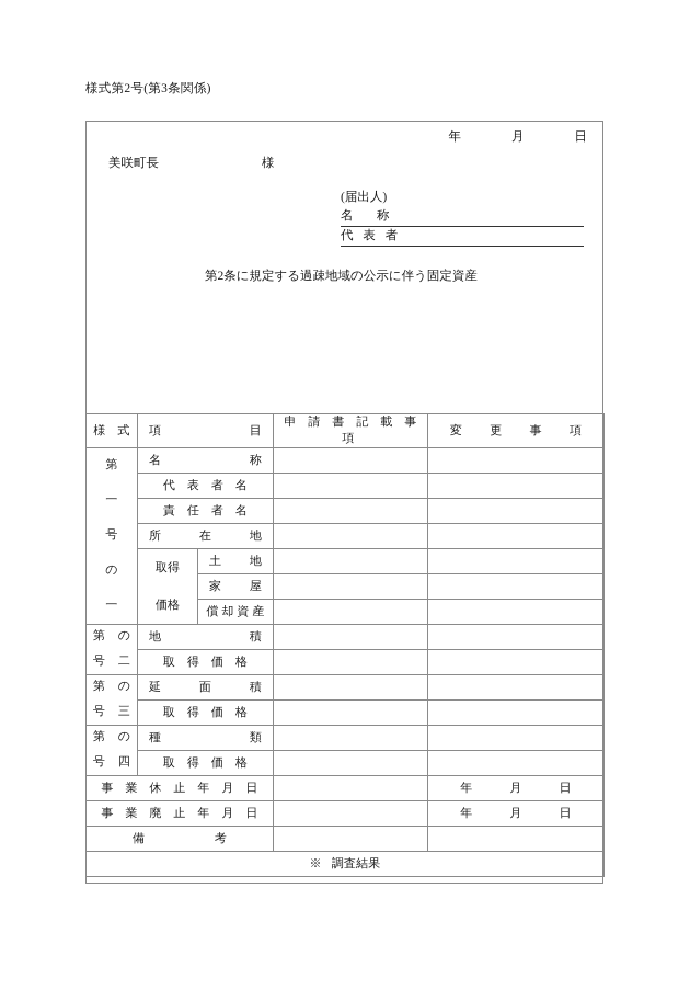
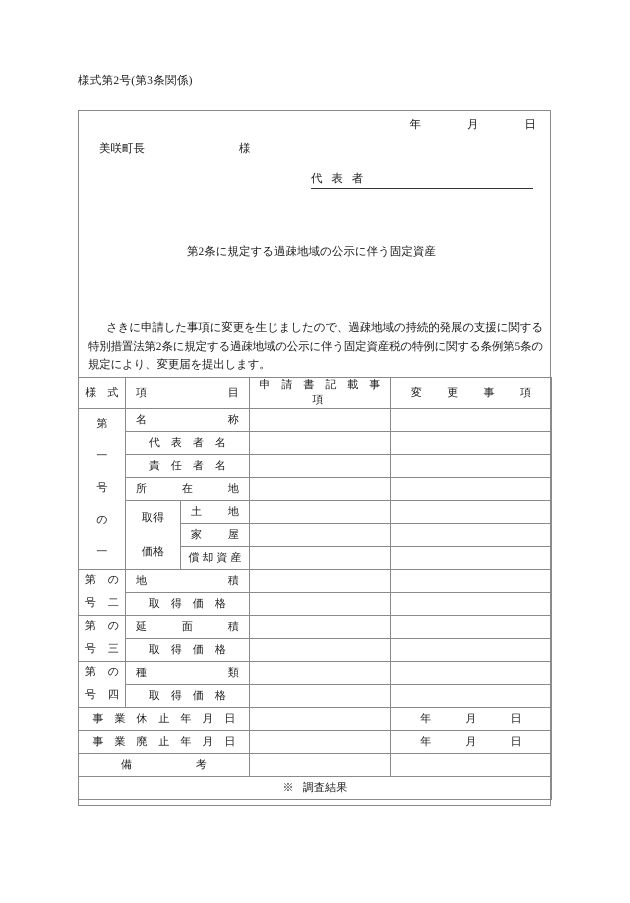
  様式第2号(第3条関係)
  年 月 日
  美咲町長 様
- (届出人)
- 名 称
  代 表 者
  第2条に規定する過疎地域の公示に伴う固定資産
+ さきに申請した事項に変更を生じましたので、過疎地域の持続的発展の支援に関する特別措置法第2条に規定する過疎地域の公示に伴う固定資産税の特例に関する条例第5条の規定により、変更届を提出します。
  様 式	項 目	申 請 書 記 載 事 項	変 更 事 項
  第 一 号 の 一	名 称
  代 表 者 名
  責 任 者 名
  所 在 地
  取得 価格	土 地
  家 屋
  償 却 資 産
  第 の 号 二	地 積
  取 得 価 格
  第 の 号 三	延 面 積
  取 得 価 格
  第 の 号 四	種 類
  取 得 価 格
  事 業 休 止 年 月 日		年 月 日
  事 業 廃 止 年 月 日		年 月 日
  備 考
  ※ 調査結果
